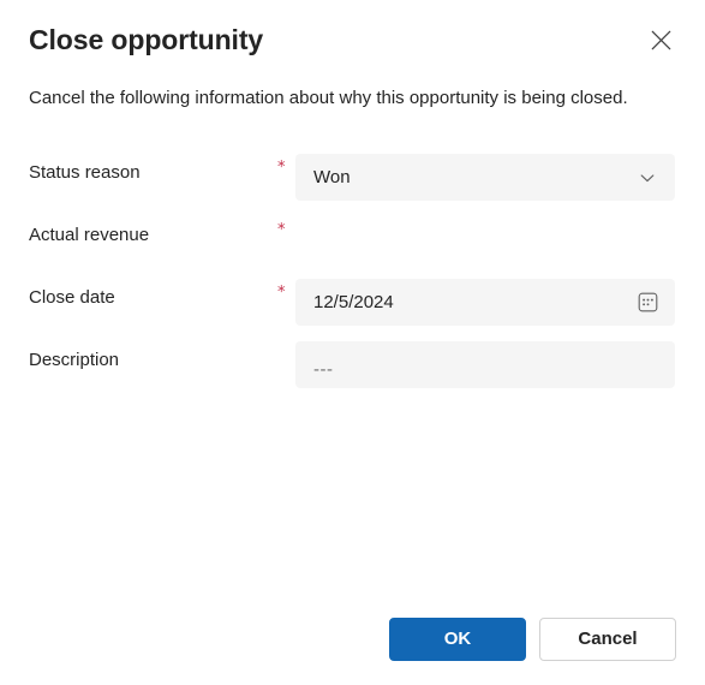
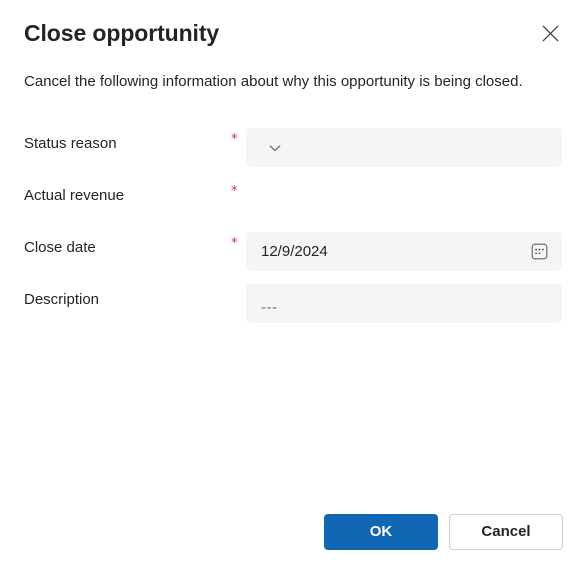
  Close opportunity
  Cancel the following information about why this opportunity is being closed.
  Status reason
  *
- Won
  Actual revenue
  *
  Close date
  *
- 12/5/2024
+ 12/9/2024
  Description
  ---
  OK
  Cancel
